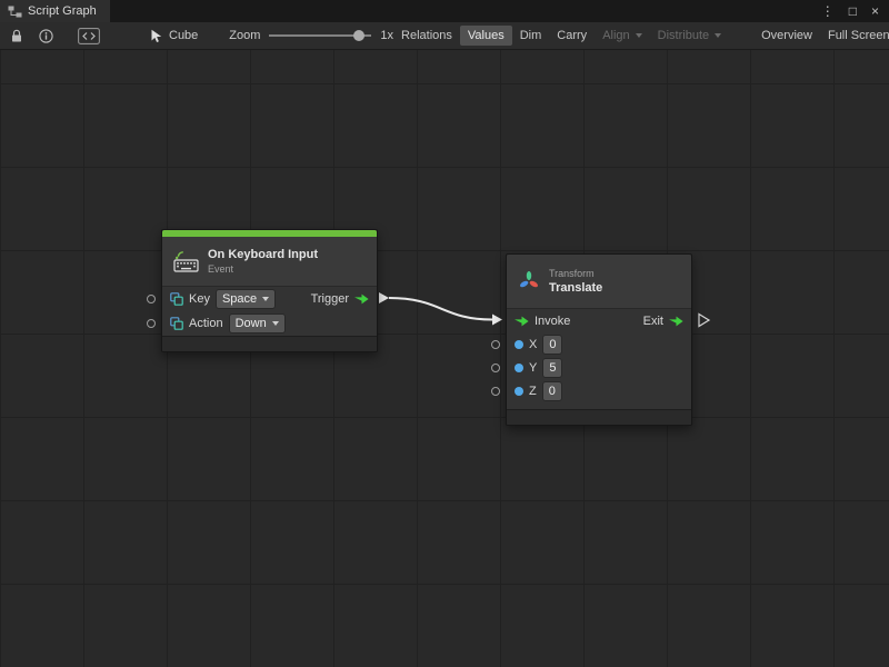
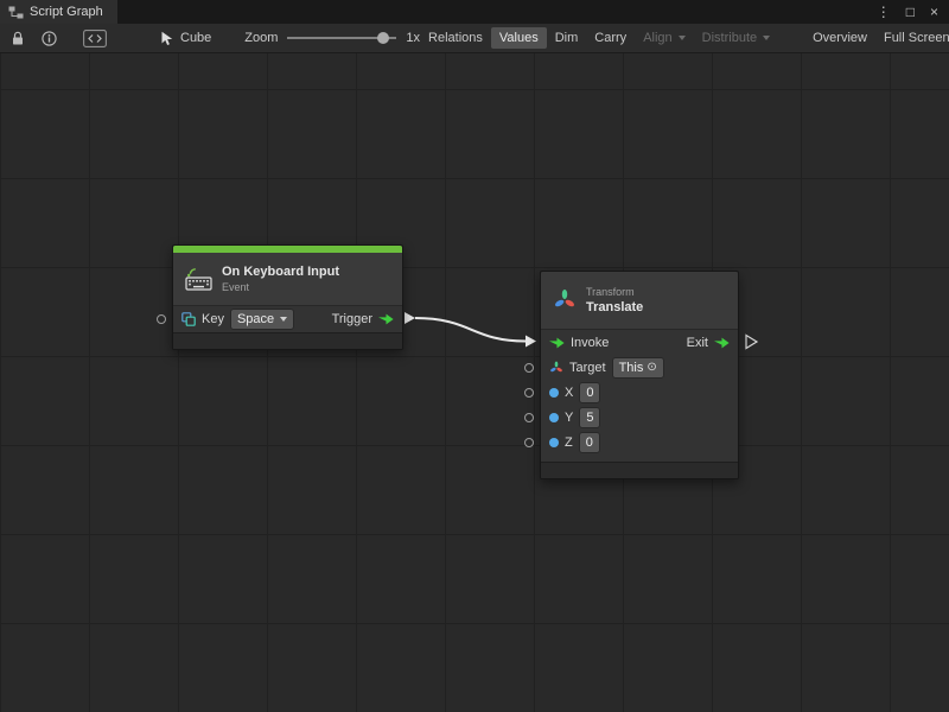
  Script Graph
  ⋮
  □
  ×
  Cube
  Zoom
  1x
  Relations
  Values
  Dim
  Carry
  Align
  Distribute
  Overview
  Full Screen
  On Keyboard Input
  Event
  Key
  Space
  Trigger
- Action
- Down
  Transform
  Translate
  Invoke
  Exit
+ Target
+ This
+ ⊙
  X
  0
  Y
  5
  Z
  0
